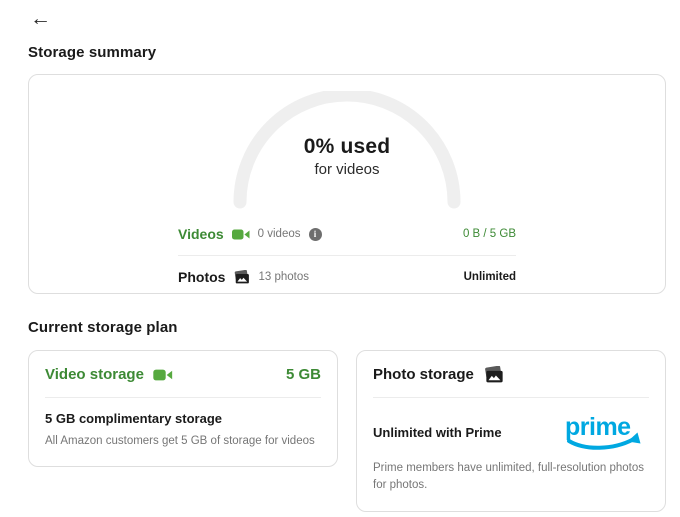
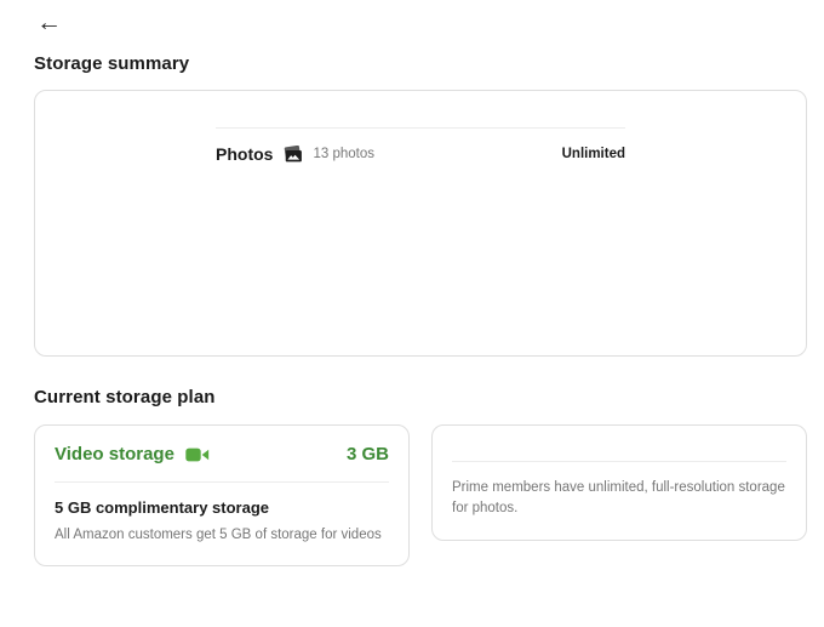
  ←
  Storage summary
- 0% used
- for videos
- Videos
- 0 videos
- i
- 0 B / 5 GB
  Photos
  13 photos
  Unlimited
  Current storage plan
  Video storage
- 5 GB
+ 3 GB
  5 GB complimentary storage
  All Amazon customers get 5 GB of storage for videos
- Photo storage
- Unlimited with Prime
- prime
- Prime members have unlimited, full-resolution photos for photos.
+ Prime members have unlimited, full-resolution storage for photos.
